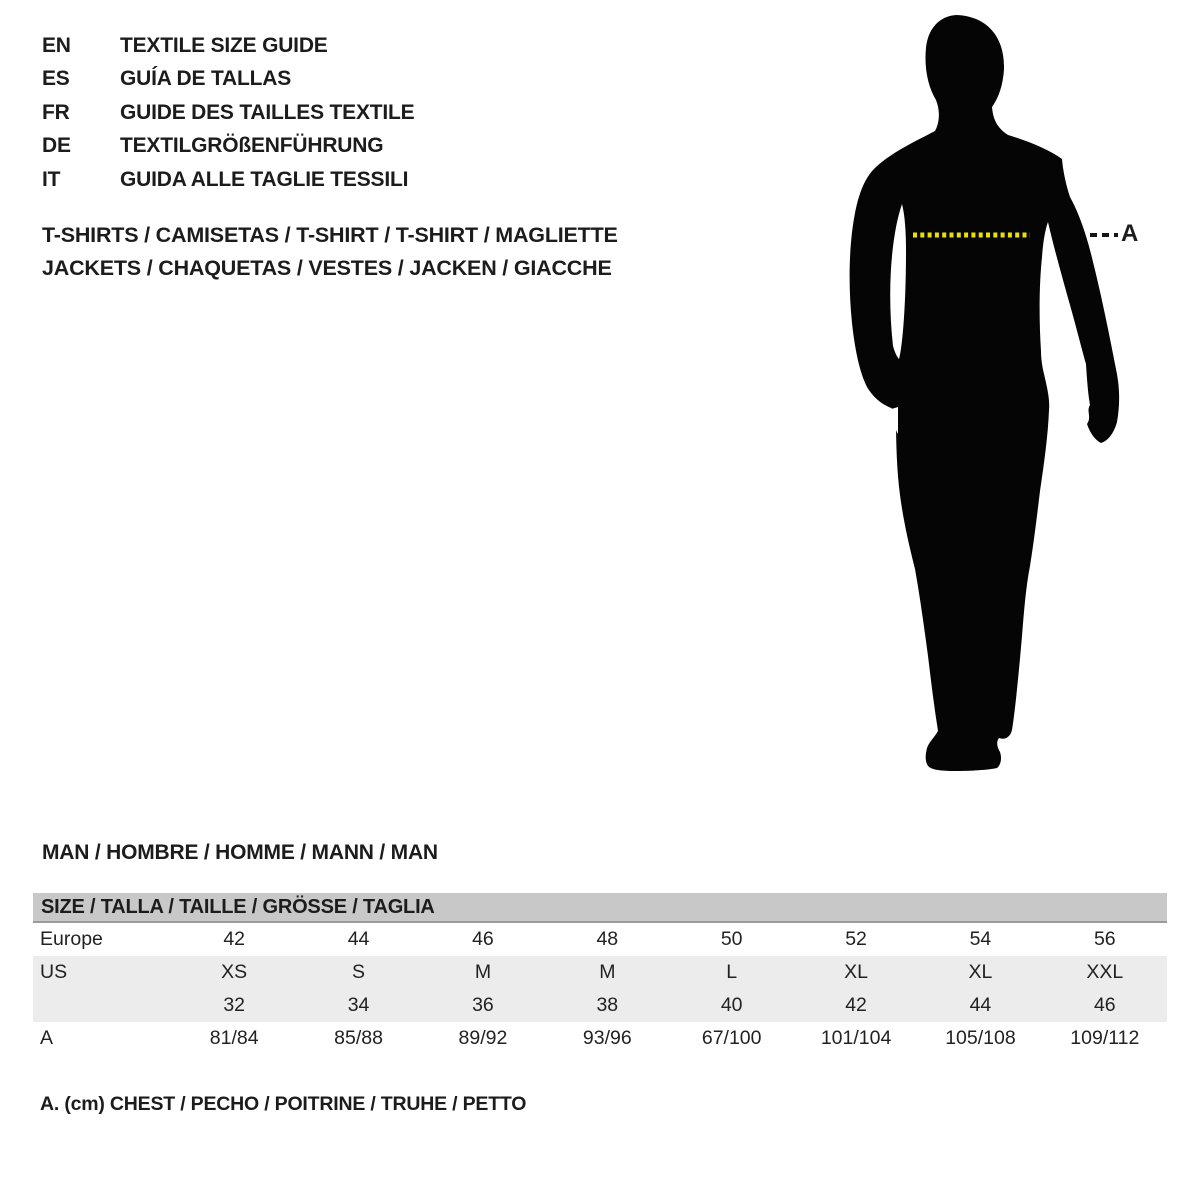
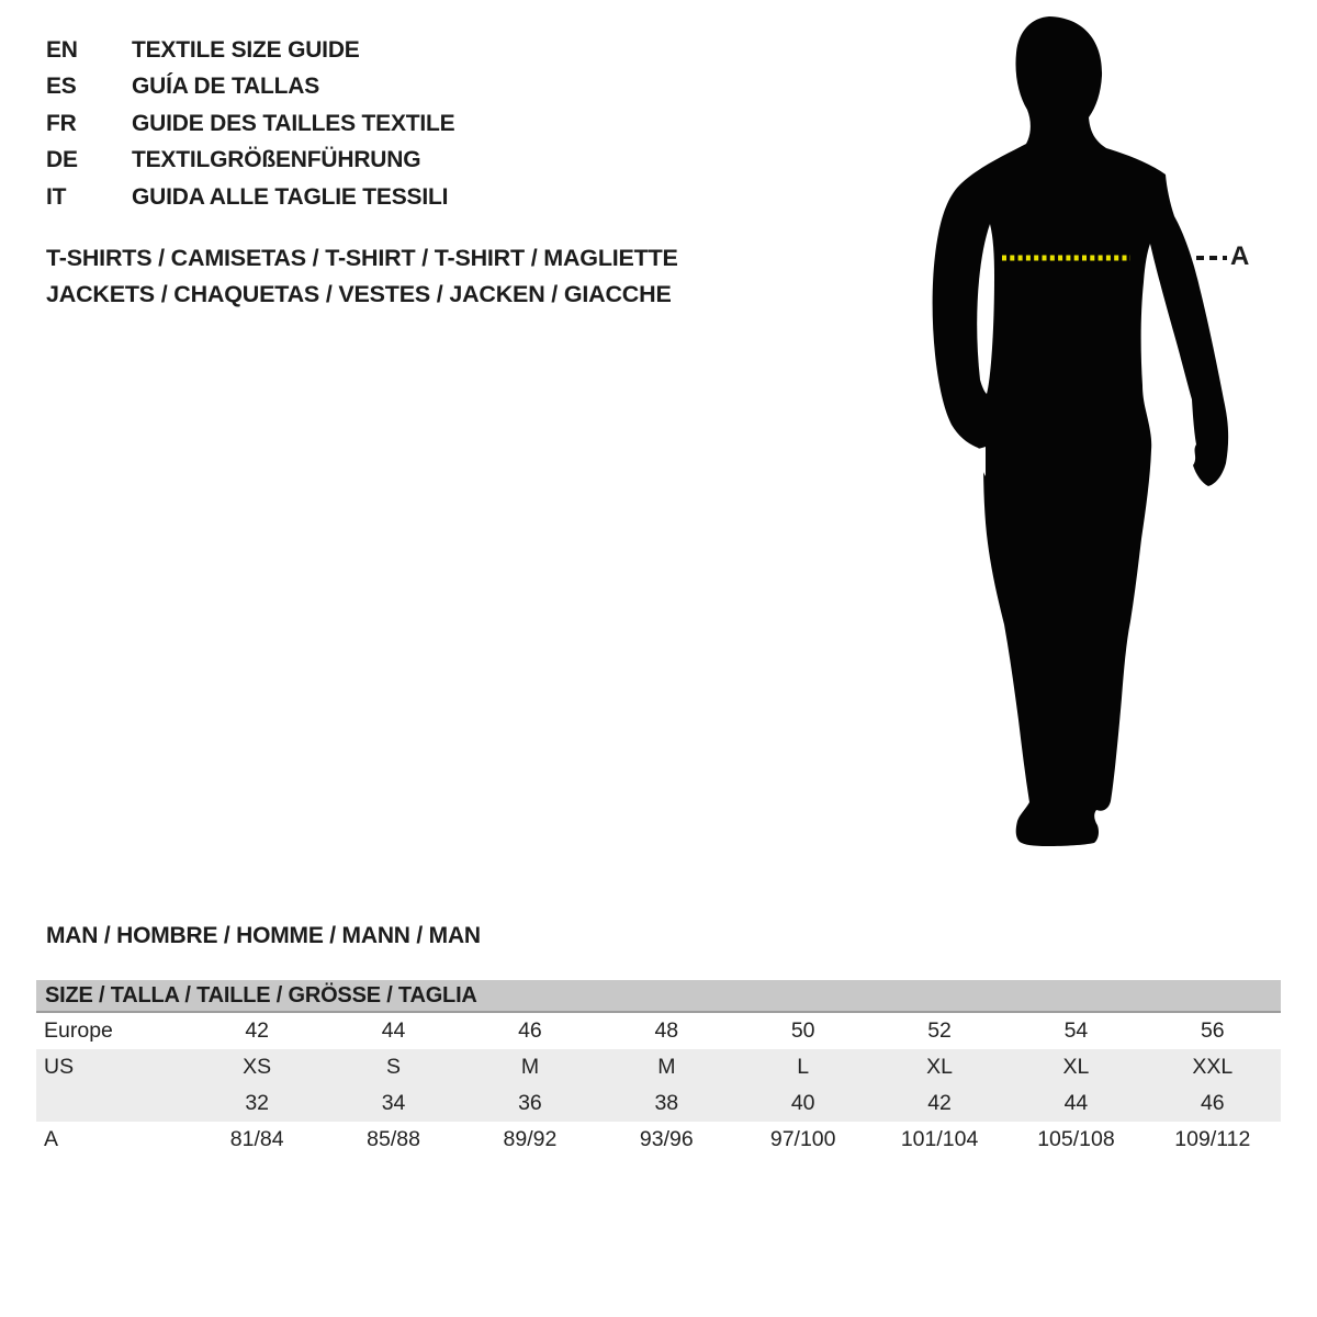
  EN
  TEXTILE SIZE GUIDE
  ES
  GUÍA DE TALLAS
  FR
  GUIDE DES TAILLES TEXTILE
  DE
  TEXTILGRÖßENFÜHRUNG
  IT
  GUIDA ALLE TAGLIE TESSILI
  T-SHIRTS / CAMISETAS / T-SHIRT / T-SHIRT / MAGLIETTE
  JACKETS / CHAQUETAS / VESTES / JACKEN / GIACCHE
  A
  MAN / HOMBRE / HOMME / MANN / MAN
  SIZE / TALLA / TAILLE / GRÖSSE / TAGLIA
  Europe	42	44	46	48	50	52	54	56
  US	XS	S	M	M	L	XL	XL	XXL
  	32	34	36	38	40	42	44	46
- A	81/84	85/88	89/92	93/96	67/100	101/104	105/108	109/112
+ A	81/84	85/88	89/92	93/96	97/100	101/104	105/108	109/112
- A. (cm) CHEST / PECHO / POITRINE / TRUHE / PETTO
